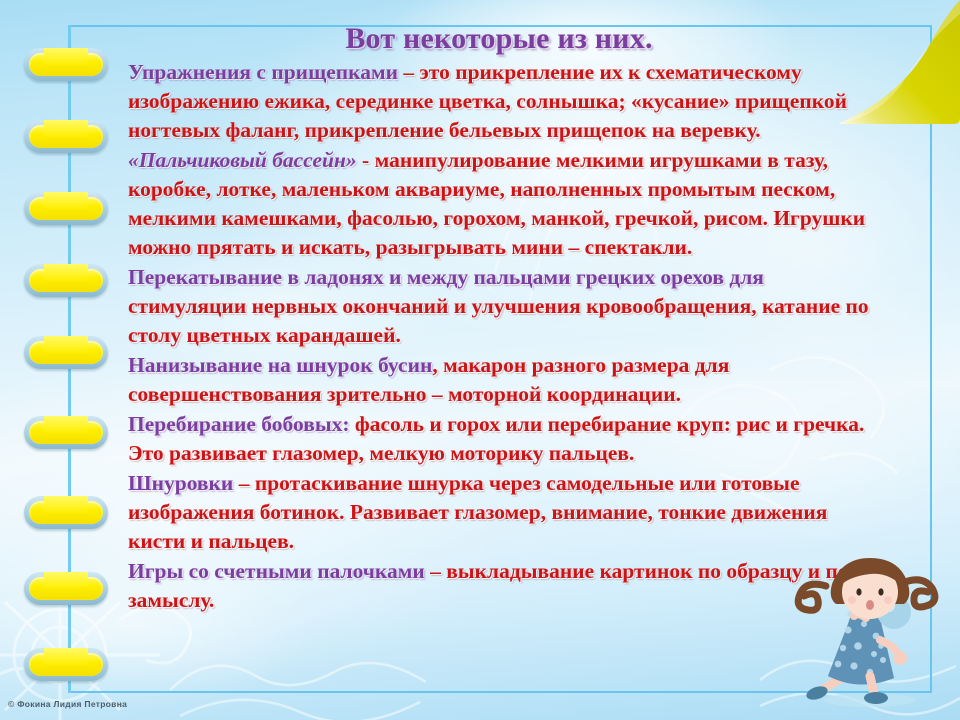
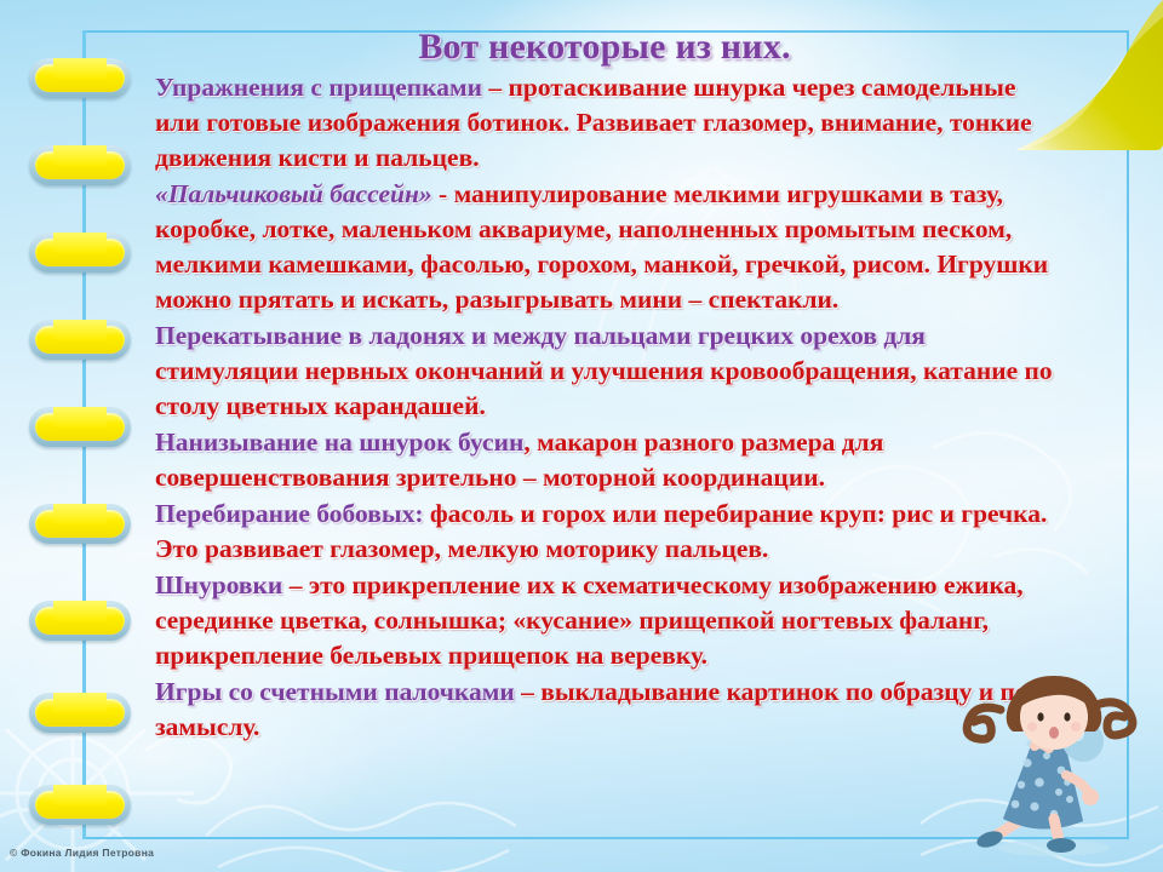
  Вот некоторые из них.
- Упражнения с прищепками – это прикрепление их к схематическому изображению ежика, серединке цветка, солнышка; «кусание» прищепкой ногтевых фаланг, прикрепление бельевых прищепок на веревку.
+ Упражнения с прищепками – протаскивание шнурка через самодельные или готовые изображения ботинок. Развивает глазомер, внимание, тонкие движения кисти и пальцев.
  «Пальчиковый бассейн» - манипулирование мелкими игрушками в тазу, коробке, лотке, маленьком аквариуме, наполненных промытым песком, мелкими камешками, фасолью, горохом, манкой, гречкой, рисом. Игрушки можно прятать и искать, разыгрывать мини – спектакли.
  Перекатывание в ладонях и между пальцами грецких орехов для стимуляции нервных окончаний и улучшения кровообращения, катание по столу цветных карандашей.
  Нанизывание на шнурок бусин, макарон разного размера для совершенствования зрительно – моторной координации.
  Перебирание бобовых: фасоль и горох или перебирание круп: рис и гречка. Это развивает глазомер, мелкую моторику пальцев.
- Шнуровки – протаскивание шнурка через самодельные или готовые изображения ботинок. Развивает глазомер, внимание, тонкие движения кисти и пальцев.
+ Шнуровки – это прикрепление их к схематическому изображению ежика, серединке цветка, солнышка; «кусание» прищепкой ногтевых фаланг, прикрепление бельевых прищепок на веревку.
  Игры со счетными палочками – выкладывание картинок по образцу и п замыслу.
  © Фокина Лидия Петровна
